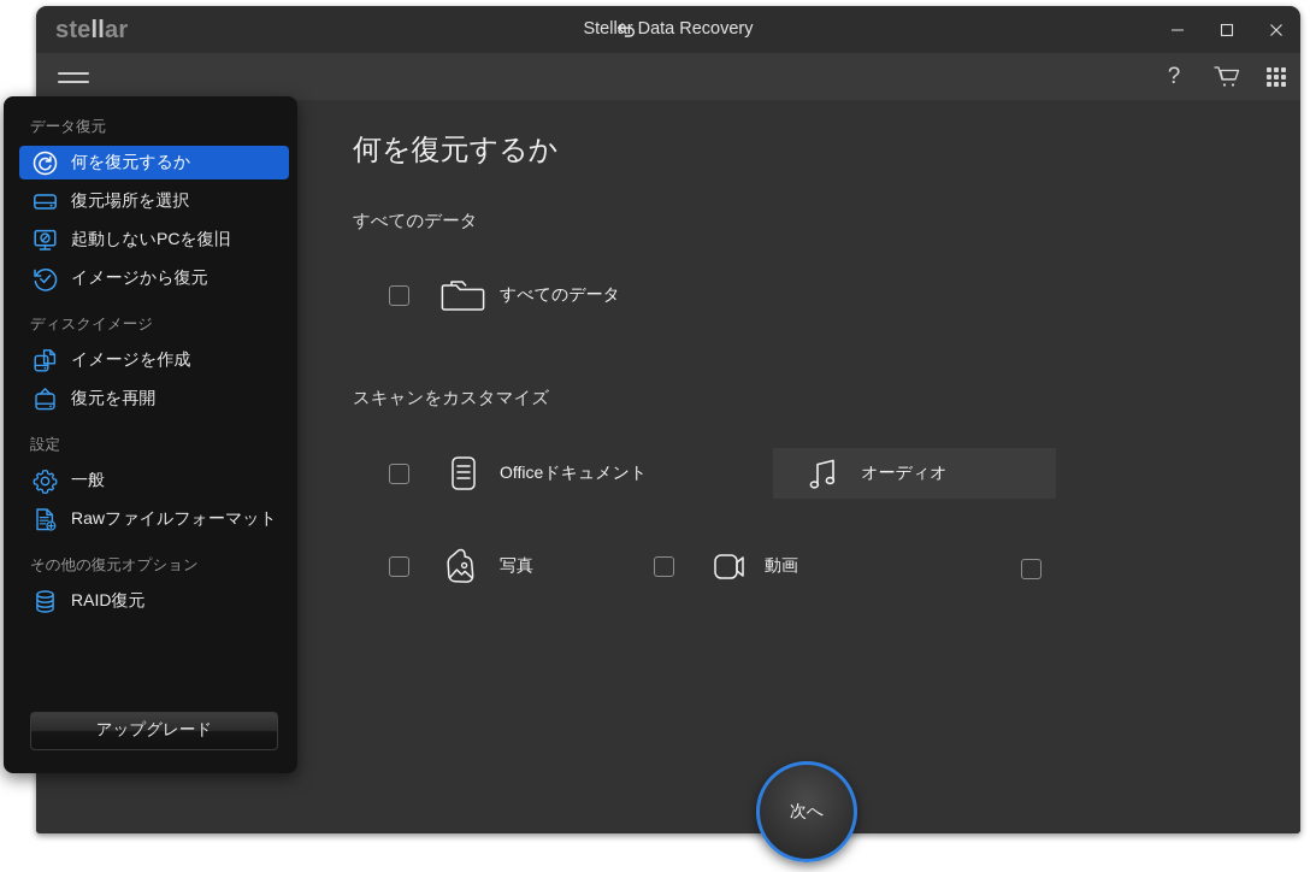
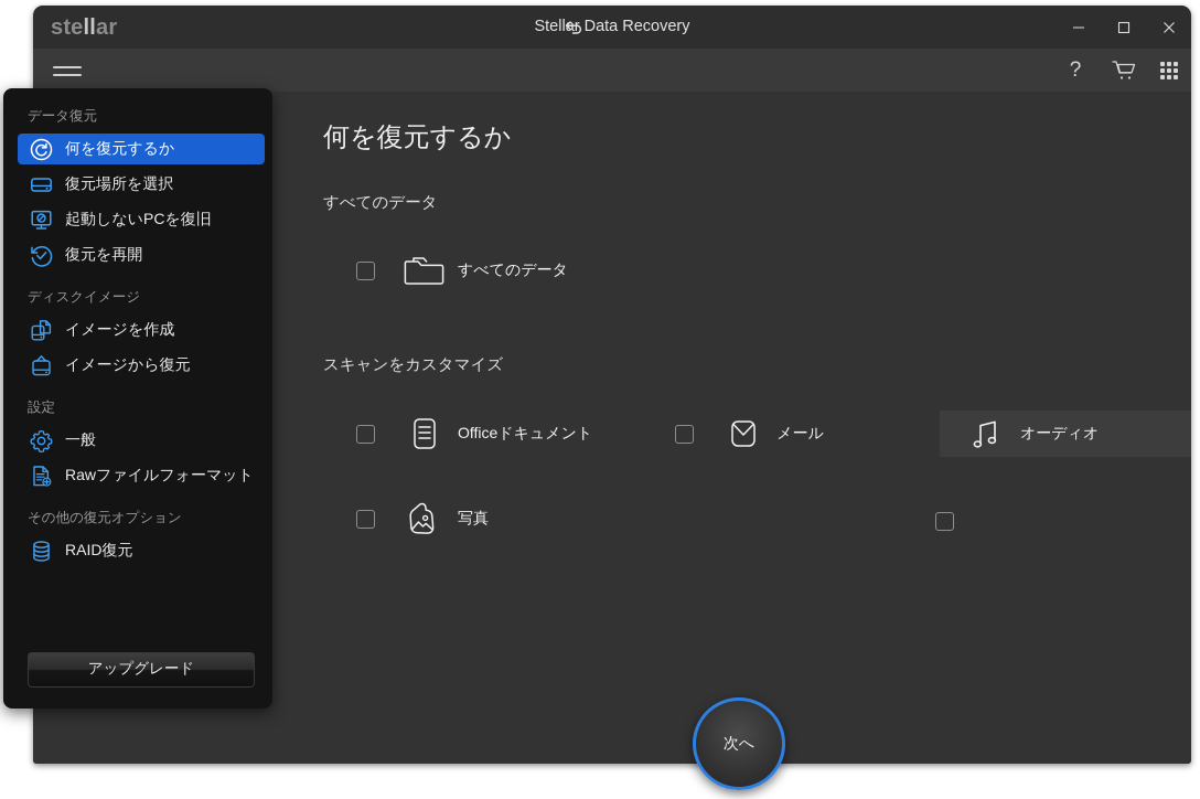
  stellar
  Stellar Data Recovery
  ?
  何を復元するか
  すべてのデータ
  すべてのデータ
  スキャンをカスタマイズ
  Officeドキュメント
+ メール
  オーディオ
  写真
- 動画
  データ復元
  何を復元するか
  復元場所を選択
  起動しないPCを復旧
- イメージから復元
+ 復元を再開
  ディスクイメージ
  イメージを作成
- 復元を再開
+ イメージから復元
  設定
  一般
  Rawファイルフォーマット
  その他の復元オプション
  RAID復元
  アップグレード
  次へ
